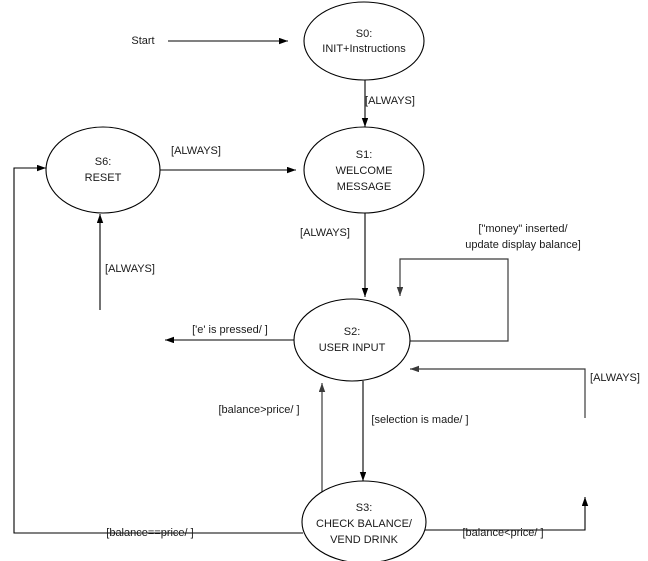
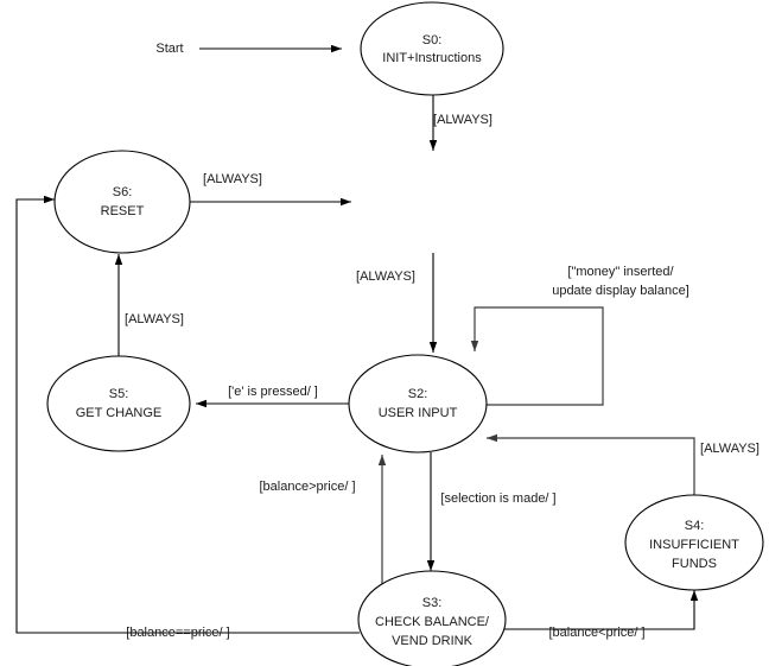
  S0:
  INIT+Instructions
- S1:
- WELCOME
- MESSAGE
  S2:
  USER INPUT
  S3:
  CHECK BALANCE/
  VEND DRINK
+ S4:
+ INSUFFICIENT
+ FUNDS
+ S5:
+ GET CHANGE
  S6:
  RESET
  Start
  [ALWAYS]
  [ALWAYS]
  [ALWAYS]
  ["money" inserted/
  update display balance]
  ['e' is pressed/ ]
  [ALWAYS]
  [balance>price/ ]
  [selection is made/ ]
  [ALWAYS]
  [balance<price/ ]
  [balance==price/ ]
